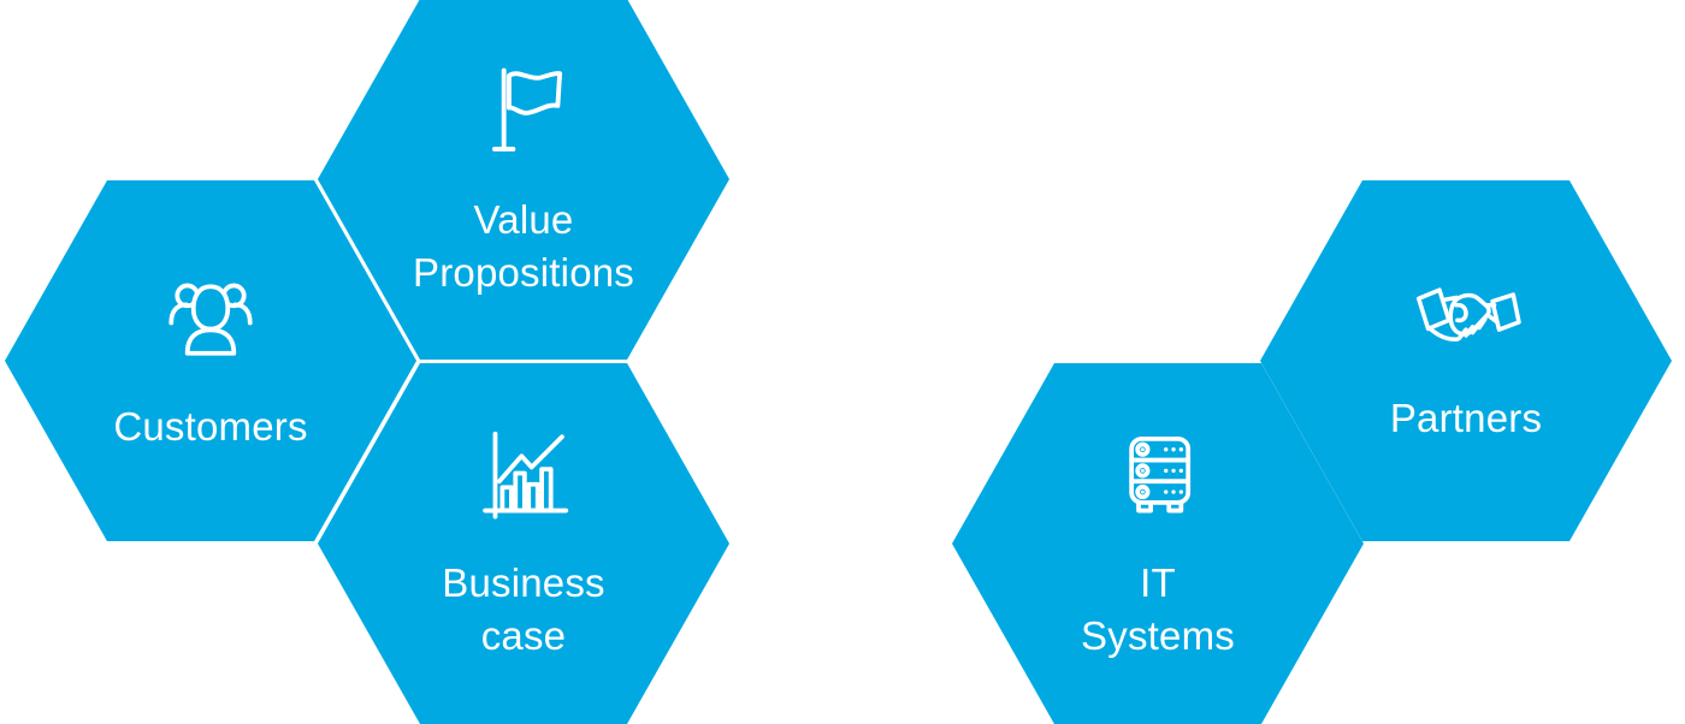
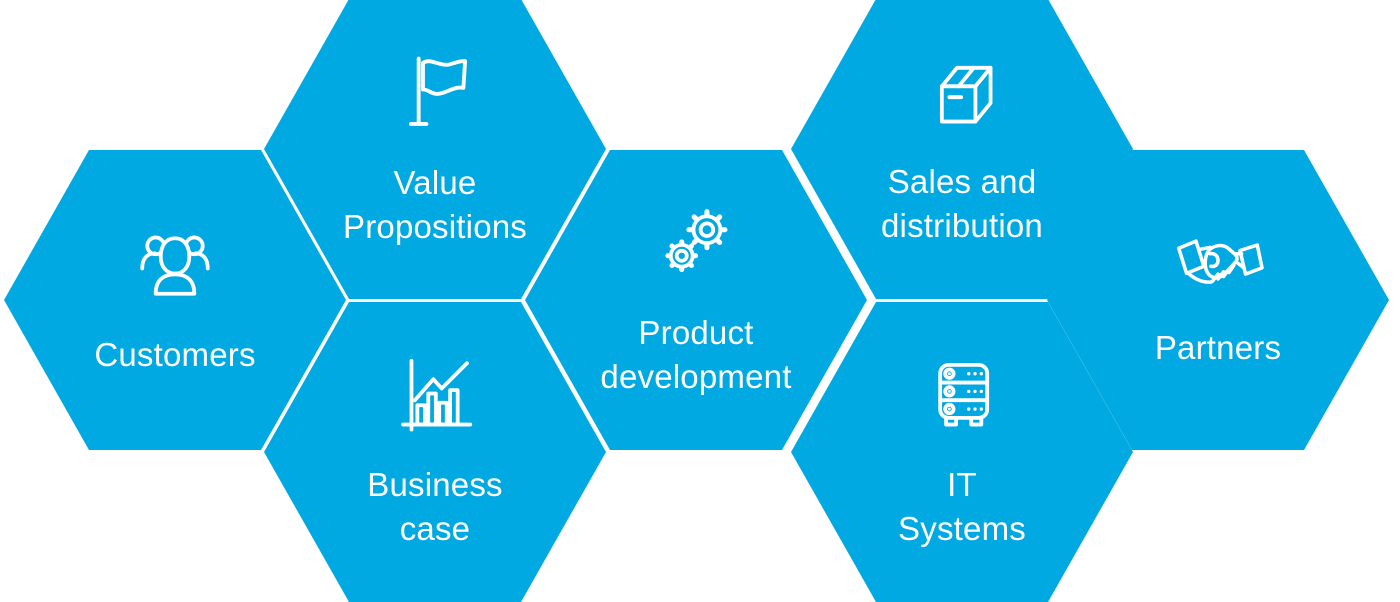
  Customers
  Value
  Propositions
  Business
  case
+ Product
+ development
+ Sales and
+ distribution
  IT
  Systems
  Partners
